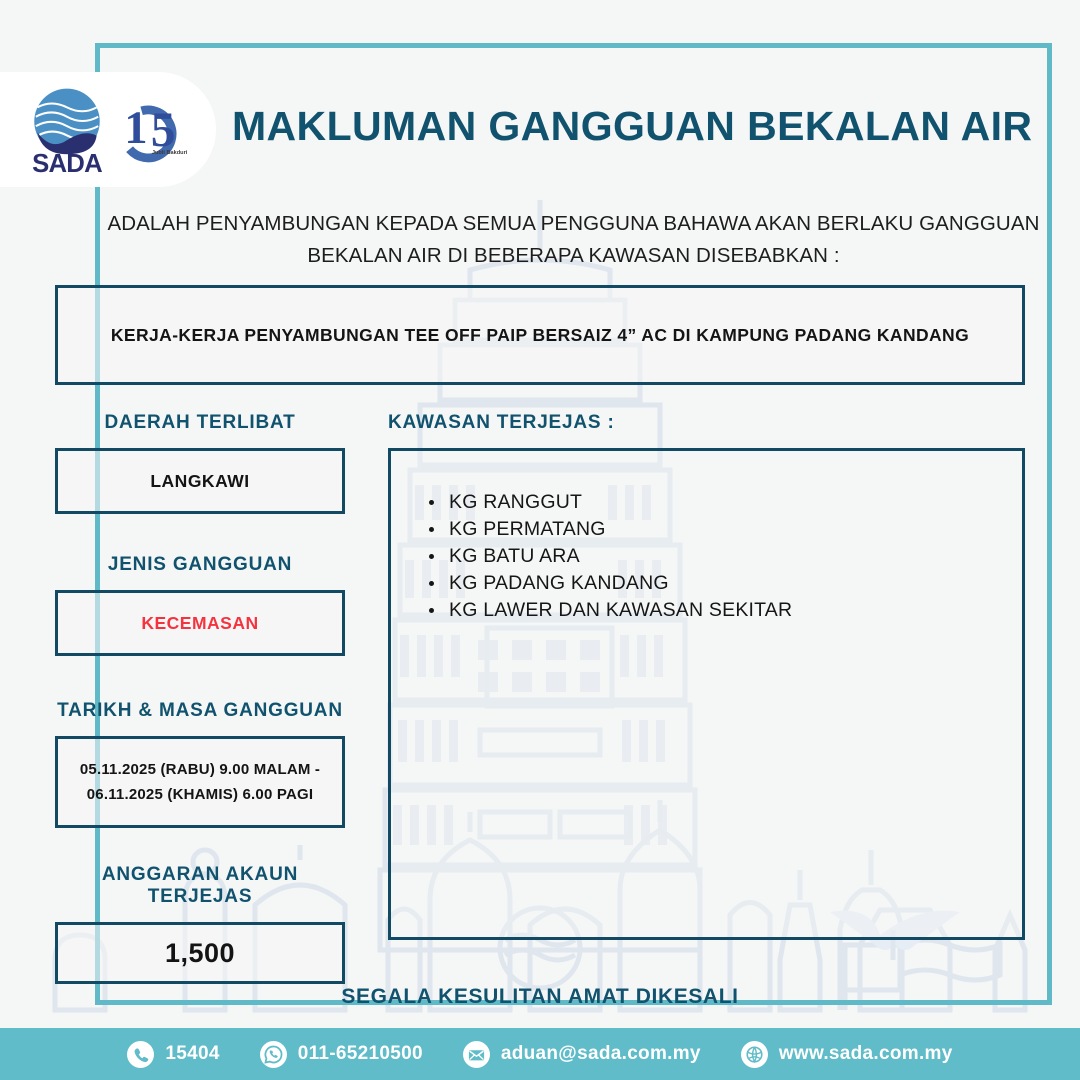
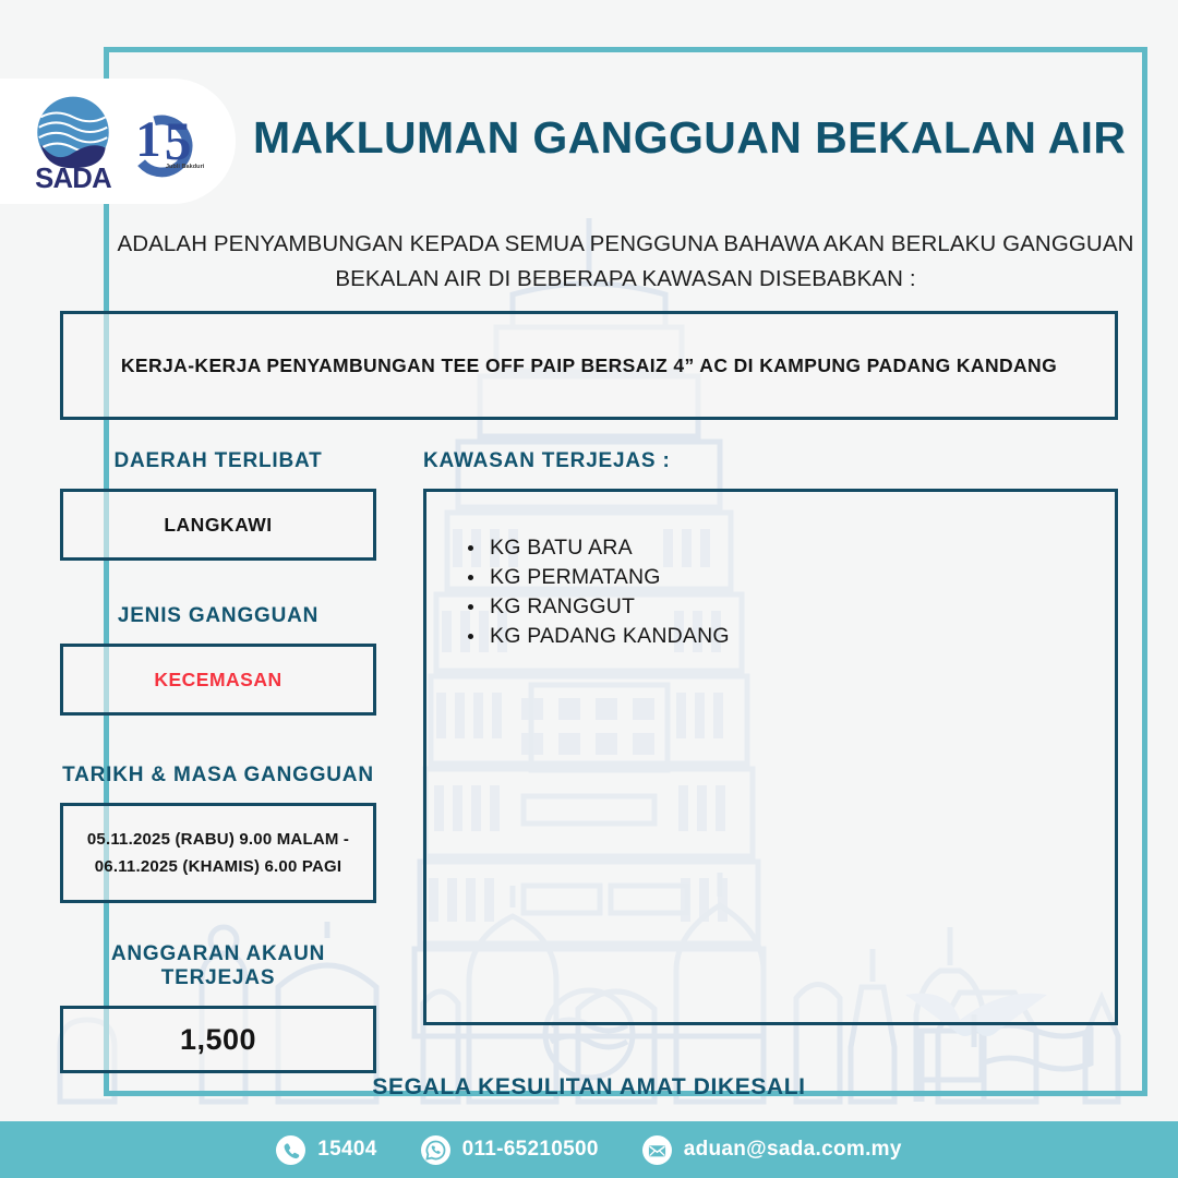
  SADA
  1
  5
  MAKLUMAN GANGGUAN BEKALAN AIR
  ADALAH PENYAMBUNGAN KEPADA SEMUA PENGGUNA BAHAWA AKAN BERLAKU GANGGUAN
  BEKALAN AIR DI BEBERAPA KAWASAN DISEBABKAN :
  KERJA-KERJA PENYAMBUNGAN TEE OFF PAIP BERSAIZ 4” AC DI KAMPUNG PADANG KANDANG
  DAERAH TERLIBAT
  LANGKAWI
  JENIS GANGGUAN
  KECEMASAN
  TARIKH & MASA GANGGUAN
  05.11.2025 (RABU) 9.00 MALAM -
  06.11.2025 (KHAMIS) 6.00 PAGI
  ANGGARAN AKAUN TERJEJAS
  1,500
  KAWASAN TERJEJAS :
- KG RANGGUT
+ KG BATU ARA
  KG PERMATANG
- KG BATU ARA
+ KG RANGGUT
  KG PADANG KANDANG
- KG LAWER DAN KAWASAN SEKITAR
  SEGALA KESULITAN AMAT DIKESALI
  15404
  011-65210500
  aduan@sada.com.my
- www.sada.com.my
